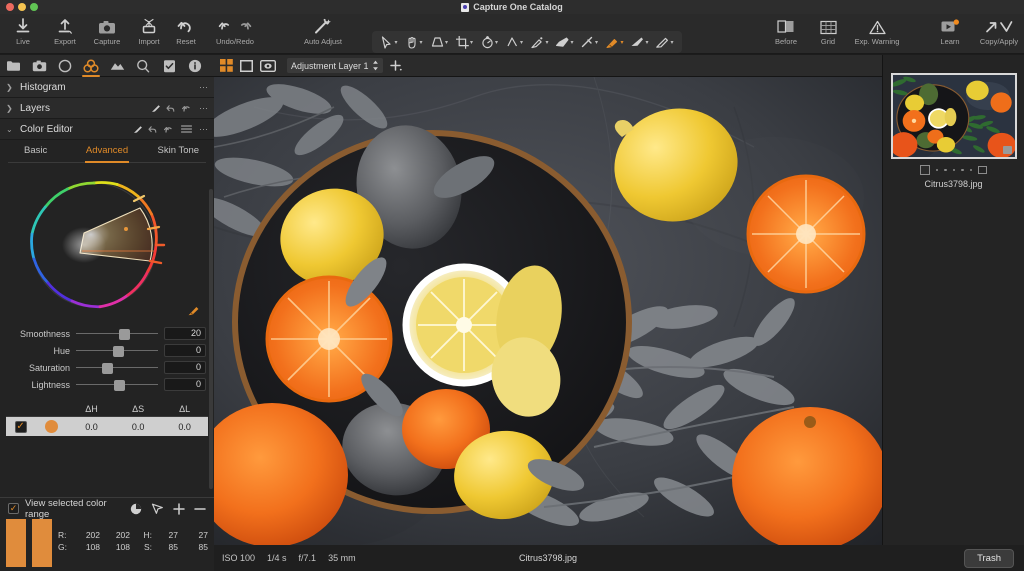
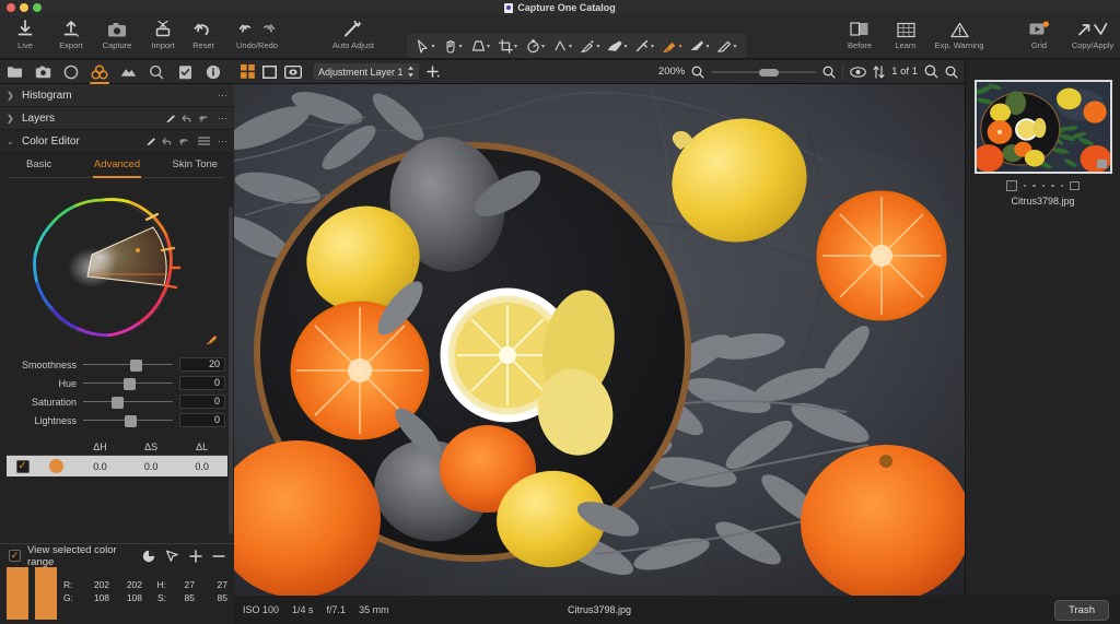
  Capture One Catalog
  Live
  Export
  Capture
  Import
  Reset
  Undo/Redo
  Auto Adjust
  Before
- Grid
+ Learn
  Exp. Warning
- Learn
+ Grid
  Copy/Apply
  ❯
  Histogram
  ⋯
  ❯
  Layers
  ⋯
  ⌄
  Color Editor
  ⋯
  Basic
  Advanced
  Skin Tone
  Smoothness
  20
  Hue
  0
  Saturation
  0
  Lightness
  0
  ΔH
  ΔS
  ΔL
  ✓
  0.0
  0.0
  0.0
  ✓
  View selected color range
  R:
  202
  202
  H:
  27
  27
  G:
  108
  108
  S:
  85
  85
  Adjustment Layer 1
+ 200%
+ 1 of 1
  ISO 100
  1/4 s
  f/7.1
  35 mm
  Citrus3798.jpg
  Citrus3798.jpg
  Trash
